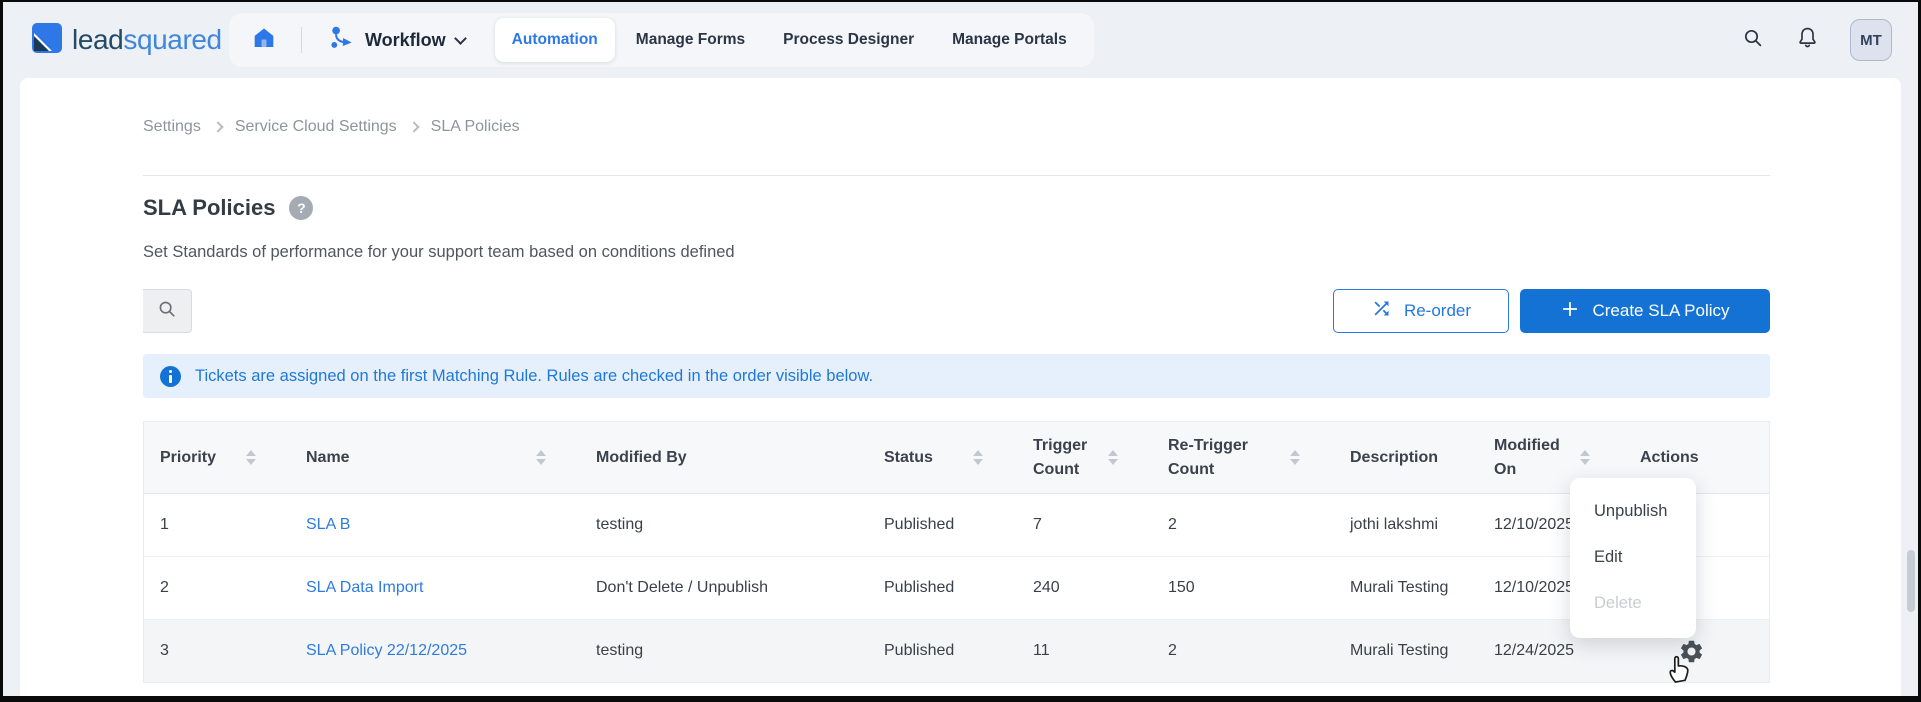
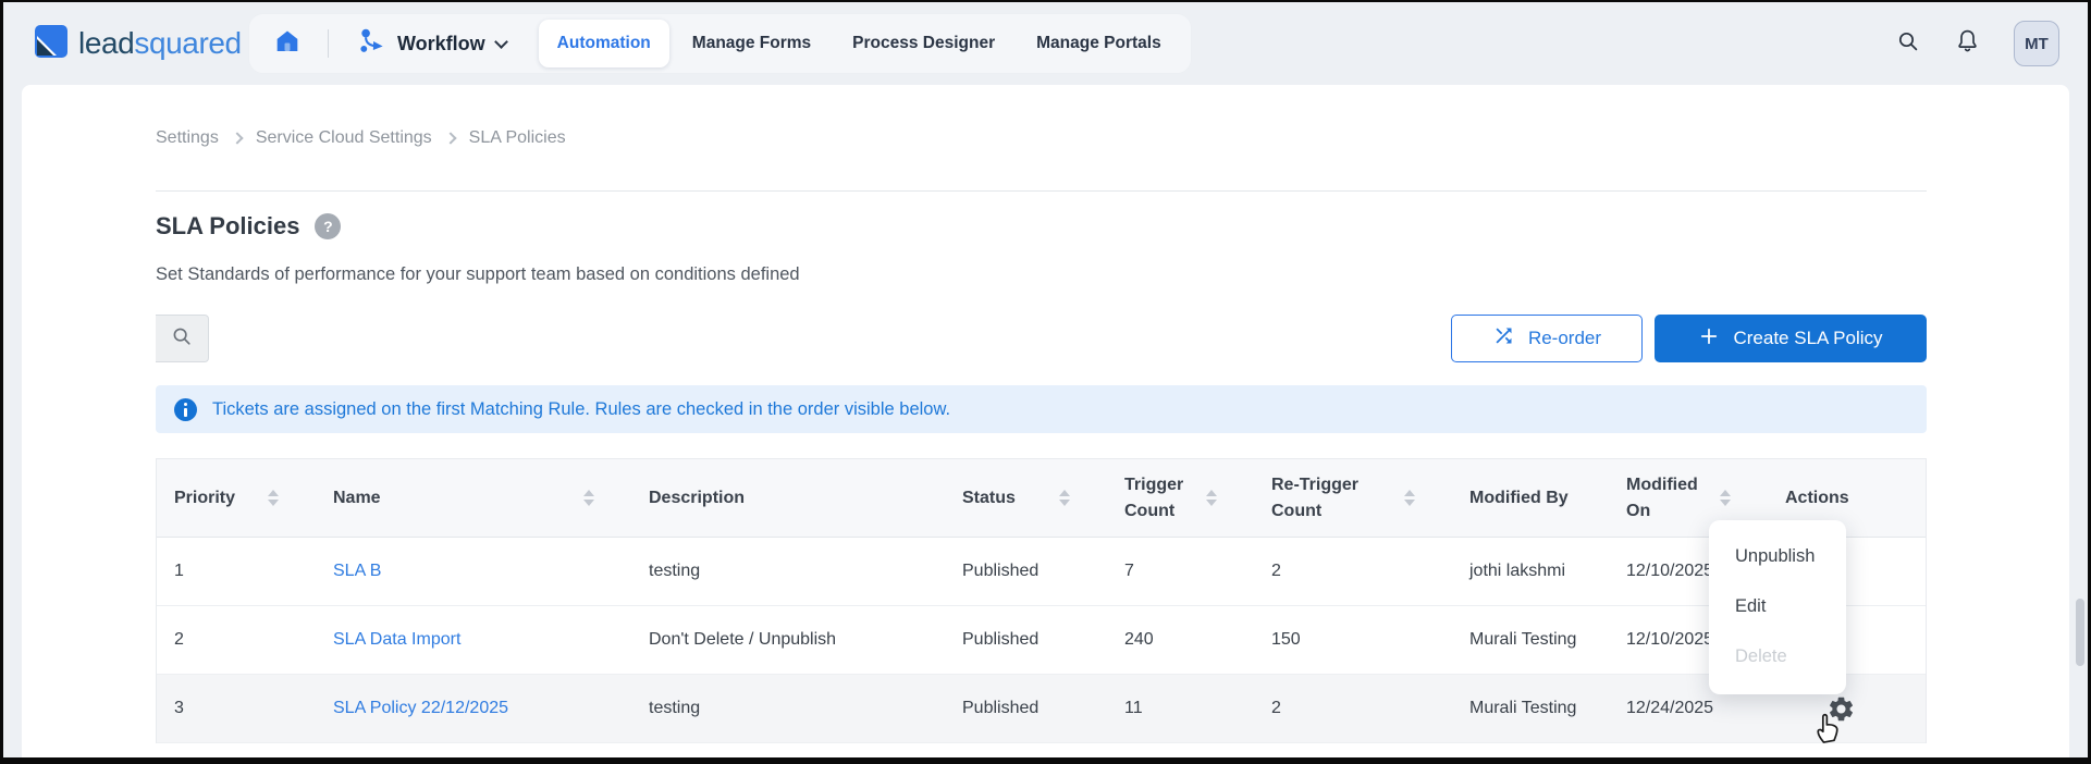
  leadsquared
  Workflow
  Automation
  Manage Forms
  Process Designer
  Manage Portals
  MT
  Settings
  Service Cloud Settings
  SLA Policies
  SLA Policies
  Set Standards of performance for your support team based on conditions defined
  Re-order
  Create SLA Policy
  Tickets are assigned on the first Matching Rule. Rules are checked in the order visible below.
  Priority
  Name
- Modified By
+ Description
  Status
  Trigger Count
  Re-Trigger Count
- Description
+ Modified By
  Modified On
  Actions
  1
  SLA B
  testing
  Published
  7
  2
  jothi lakshmi
  12/10/202
  2
  SLA Data Import
  Don't Delete / Unpublish
  Published
  240
  150
  Murali Testing
  12/10/202
  3
  SLA Policy 22/12/2025
  testing
  Published
  11
  2
  Murali Testing
  12/24/2025
  Unpublish
  Edit
  Delete
